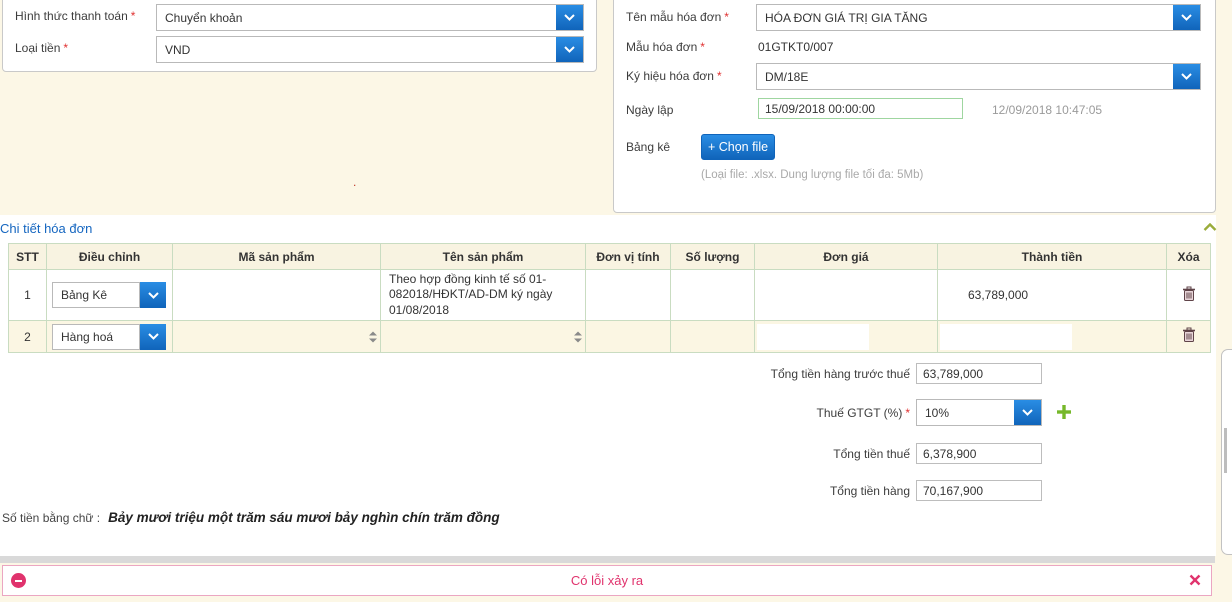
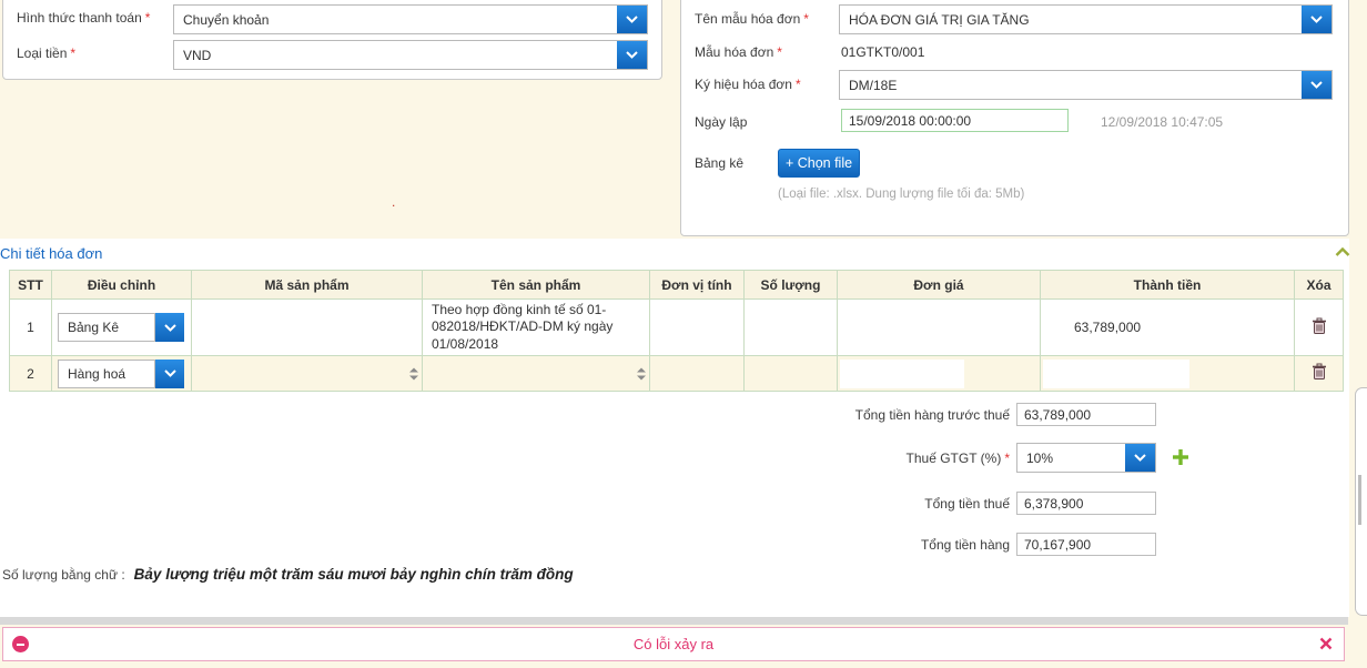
  Hình thức thanh toán *
  Chuyển khoản
  Loại tiền *
  VND
  Tên mẫu hóa đơn *
  HÓA ĐƠN GIÁ TRỊ GIA TĂNG
  Mẫu hóa đơn *
- 01GTKT0/007
+ 01GTKT0/001
  Ký hiệu hóa đơn *
  DM/18E
  Ngày lập
  15/09/2018 00:00:00
  12/09/2018 10:47:05
  Bảng kê
  + Chọn file
  (Loại file: .xlsx. Dung lượng file tối đa: 5Mb)
  .
  Chi tiết hóa đơn
  STT	Điều chỉnh	Mã sản phẩm	Tên sản phẩm	Đơn vị tính	Số lượng	Đơn giá	Thành tiền	Xóa
  1	Bảng Kê		Theo hợp đồng kinh tế số 01-082018/HĐKT/AD-DM ký ngày 01/08/2018				63,789,000
  2	Hàng hoá
  Tổng tiền hàng trước thuế
  63,789,000
  Thuế GTGT (%) *
  10%
  Tổng tiền thuế
  6,378,900
  Tổng tiền hàng
  70,167,900
- Số tiền bằng chữ :
+ Số lượng bằng chữ :
- Bảy mươi triệu một trăm sáu mươi bảy nghìn chín trăm đồng
+ Bảy lượng triệu một trăm sáu mươi bảy nghìn chín trăm đồng
  Có lỗi xảy ra
